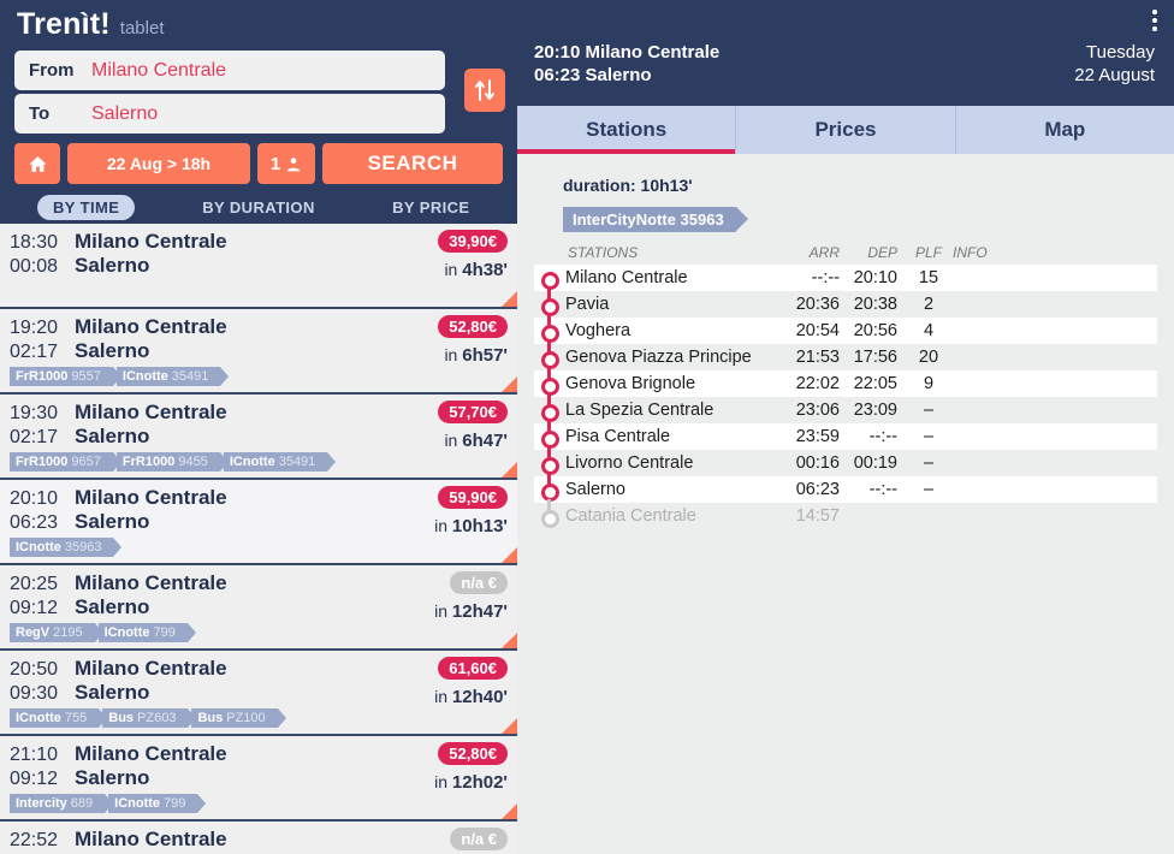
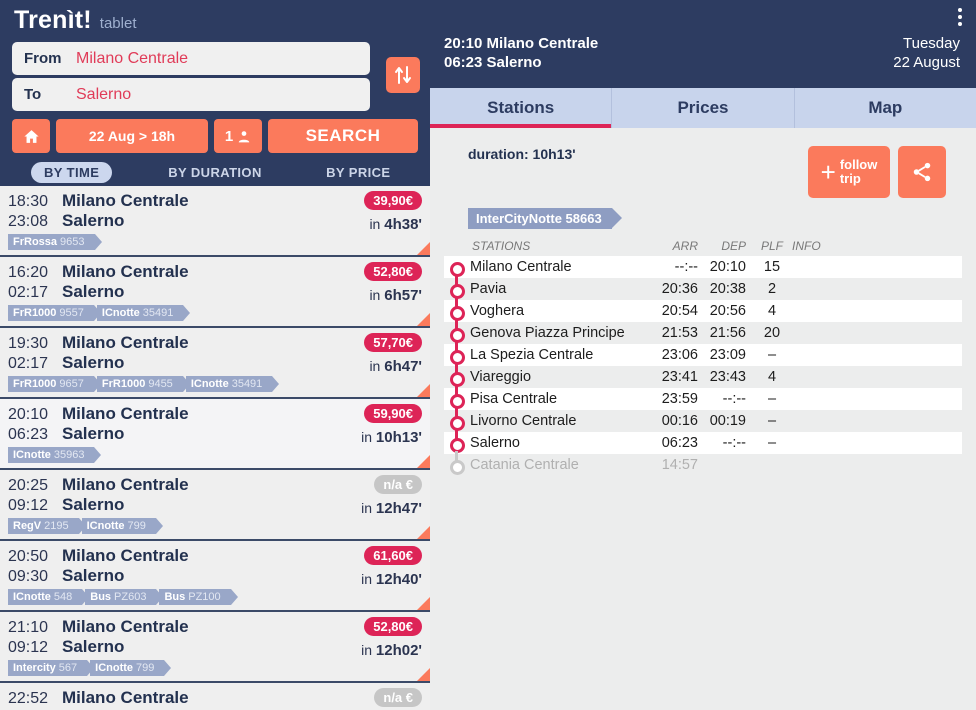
  Trenìt!
  tablet
  From
  Milano Centrale
  To
  Salerno
  22 Aug > 18h
  1
  SEARCH
  BY TIME
  BY DURATION
  BY PRICE
  18:30
  Milano Centrale
- 00:08
+ 23:08
  Salerno
  39,90€
  in 4h38'
+ FrRossa
+ 9653
- 19:20
+ 16:20
  Milano Centrale
  02:17
  Salerno
  52,80€
  in 6h57'
  FrR1000
  9557
  ICnotte
  35491
  19:30
  Milano Centrale
  02:17
  Salerno
  57,70€
  in 6h47'
  FrR1000
  9657
  FrR1000
  9455
  ICnotte
  35491
  20:10
  Milano Centrale
  06:23
  Salerno
  59,90€
  in 10h13'
  ICnotte
  35963
  20:25
  Milano Centrale
  09:12
  Salerno
  n/a €
  in 12h47'
  RegV
  2195
  ICnotte
  799
  20:50
  Milano Centrale
  09:30
  Salerno
  61,60€
  in 12h40'
  ICnotte
- 755
+ 548
  Bus
  PZ603
  Bus
  PZ100
  21:10
  Milano Centrale
  09:12
  Salerno
  52,80€
  in 12h02'
  Intercity
- 689
+ 567
  ICnotte
  799
  22:52
  Milano Centrale
  n/a €
  20:10 Milano Centrale
  06:23 Salerno
  Tuesday
  22 August
  Stations
  Prices
  Map
  duration: 10h13'
+ +
+ follow
+ trip
- InterCityNotte 35963
+ InterCityNotte 58663
  	STATIONS	ARR	DEP	PLF	INFO
  	Milano Centrale	--:--	20:10	15
  	Pavia	20:36	20:38	2
  	Voghera	20:54	20:56	4
- 	Genova Piazza Principe	21:53	17:56	20
+ 	Genova Piazza Principe	21:53	21:56	20
- 	Genova Brignole	22:02	22:05	9
  	La Spezia Centrale	23:06	23:09	–
+ 	Viareggio	23:41	23:43	4
  	Pisa Centrale	23:59	--:--	–
  	Livorno Centrale	00:16	00:19	–
  	Salerno	06:23	--:--	–
  	Catania Centrale	14:57
